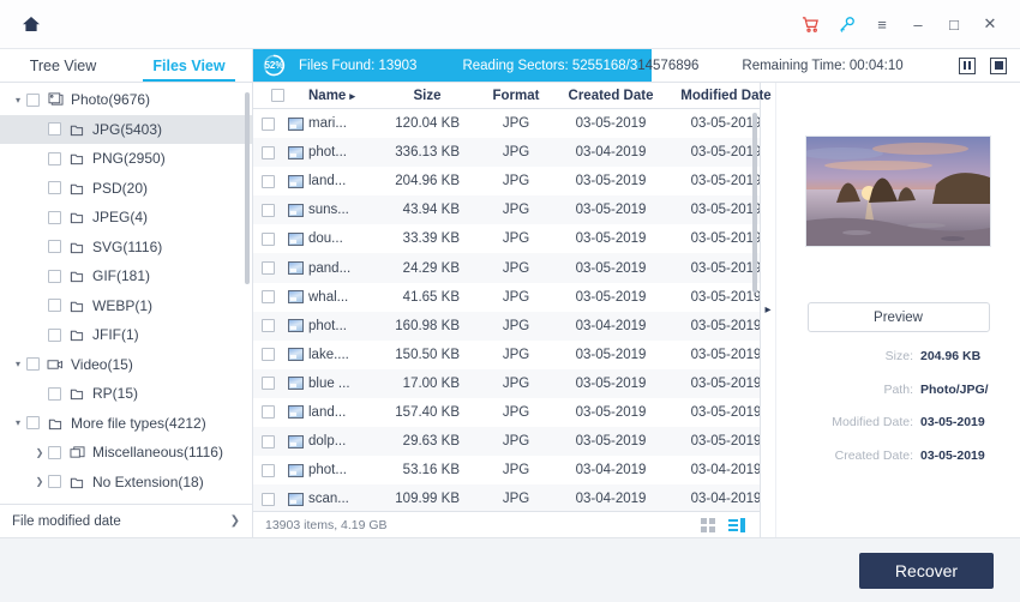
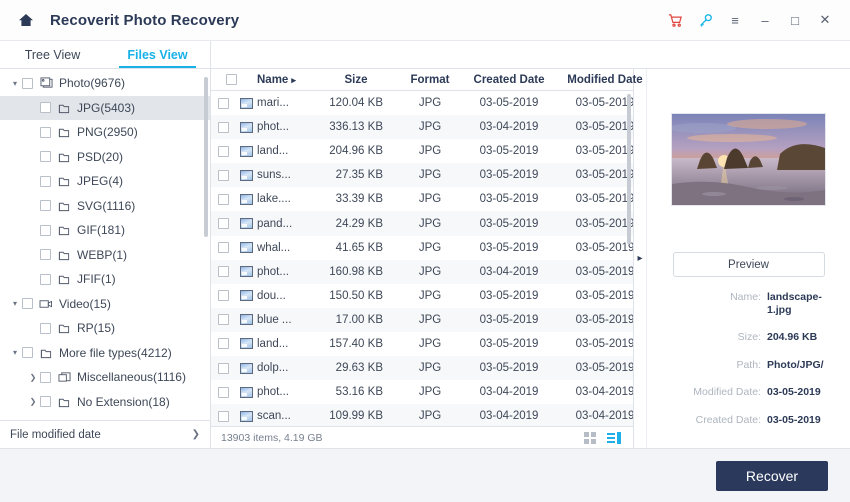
+ Recoverit Photo Recovery
  ≡
  –
  □
  ✕
  Tree View
  Files View
- 52%
- Files Found: 13903
- Reading Sectors: 5255168/314576896
- Remaining Time: 00:04:10
  ▾
  Photo(9676)
  JPG(5403)
  PNG(2950)
  PSD(20)
  JPEG(4)
  SVG(1116)
  GIF(181)
  WEBP(1)
  JFIF(1)
  ▾
  Video(15)
  RP(15)
  ▾
  More file types(4212)
  ❯
  Miscellaneous(1116)
  ❯
  No Extension(18)
  File modified date
  ❯
  Name ▸
  Size
  Format
  Created Date
  Modified Date
  mari...
  120.04 KB
  JPG
  03-05-2019
  03-05-2019
  phot...
  336.13 KB
  JPG
  03-04-2019
  03-05-2019
  land...
  204.96 KB
  JPG
  03-05-2019
  03-05-2019
  suns...
- 43.94 KB
+ 27.35 KB
  JPG
  03-05-2019
  03-05-2019
- dou...
+ lake....
  33.39 KB
  JPG
  03-05-2019
  03-05-2019
  pand...
  24.29 KB
  JPG
  03-05-2019
  03-05-2019
  whal...
  41.65 KB
  JPG
  03-05-2019
  03-05-2019
  phot...
  160.98 KB
  JPG
  03-04-2019
  03-05-2019
- lake....
+ dou...
  150.50 KB
  JPG
  03-05-2019
  03-05-2019
  blue ...
  17.00 KB
  JPG
  03-05-2019
  03-05-2019
  land...
  157.40 KB
  JPG
  03-05-2019
  03-05-2019
  dolp...
  29.63 KB
  JPG
  03-05-2019
  03-05-2019
  phot...
  53.16 KB
  JPG
  03-04-2019
  03-04-2019
  scan...
  109.99 KB
  JPG
  03-04-2019
  03-04-2019
  13903 items, 4.19 GB
  ▸
  Preview
+ Name:
+ landscape-1.jpg
  Size:
  204.96 KB
  Path:
  Photo/JPG/
  Modified Date:
  03-05-2019
  Created Date:
  03-05-2019
  Recover
